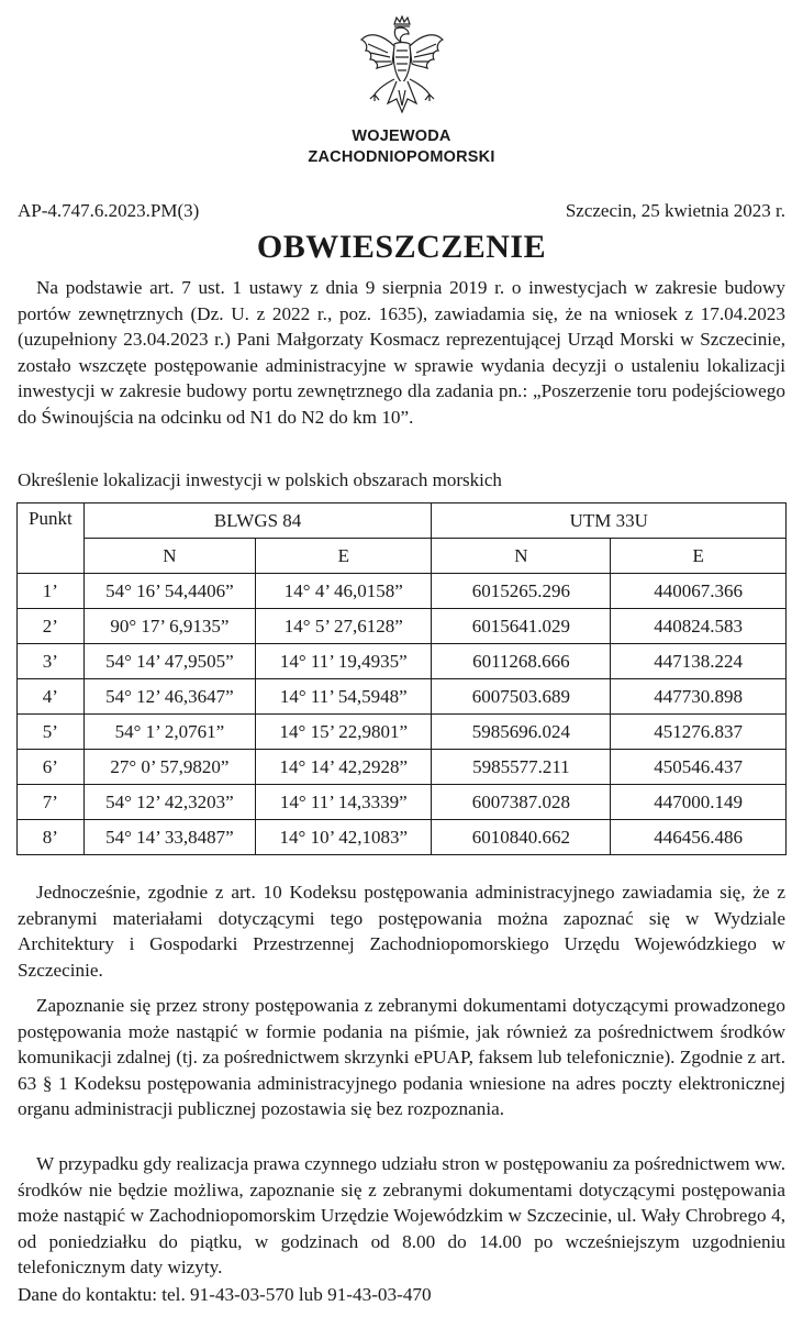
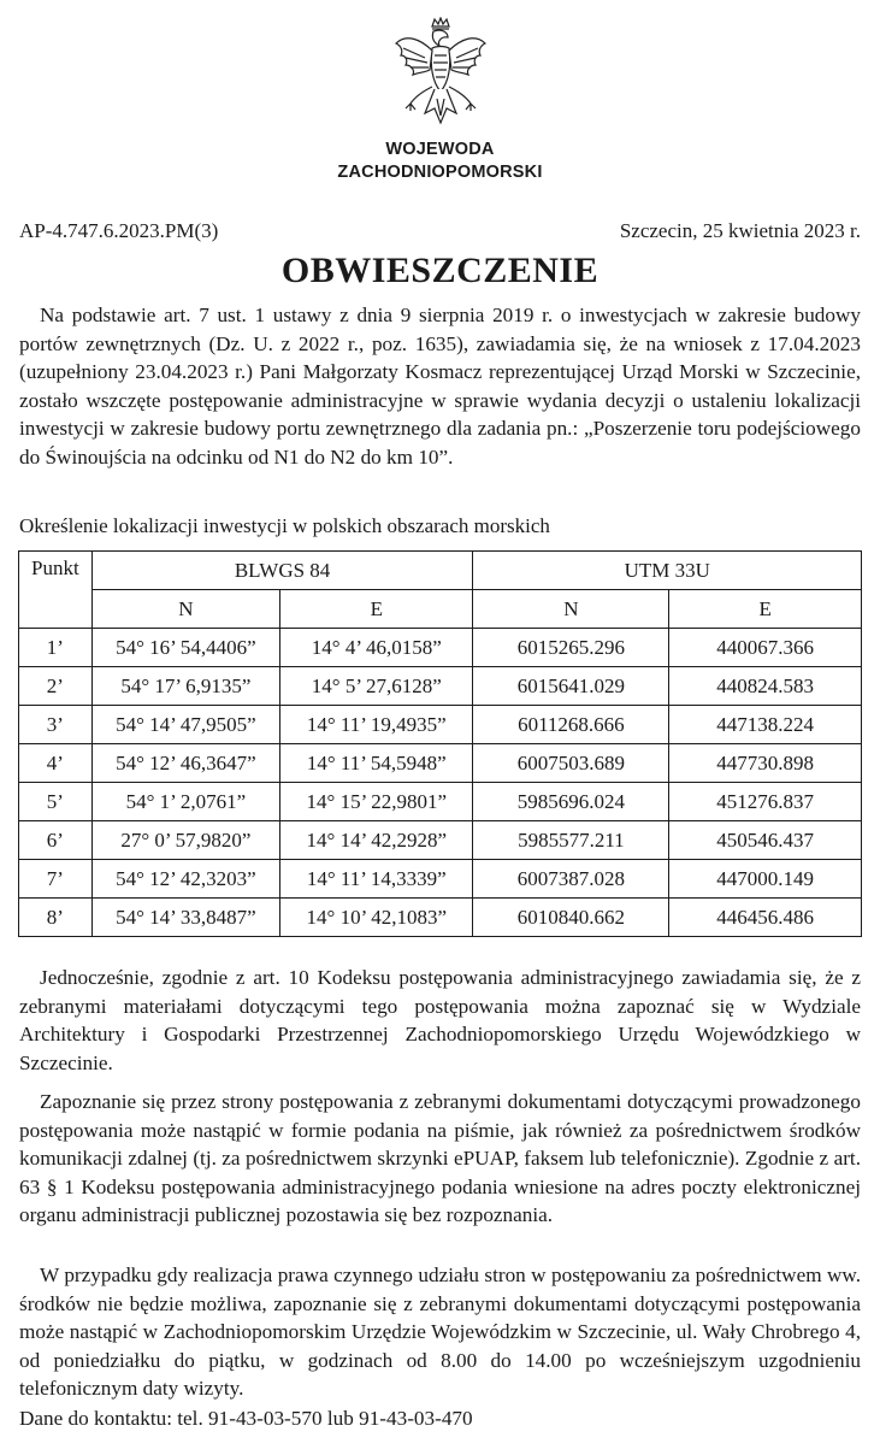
  WOJEWODA
  ZACHODNIOPOMORSKI
  AP-4.747.6.2023.PM(3)
  Szczecin, 25 kwietnia 2023 r.
  OBWIESZCZENIE
  Na podstawie art. 7 ust. 1 ustawy z dnia 9 sierpnia 2019 r. o inwestycjach w zakresie budowy portów zewnętrznych (Dz. U. z 2022 r., poz. 1635), zawiadamia się, że na wniosek z 17.04.2023 (uzupełniony 23.04.2023 r.) Pani Małgorzaty Kosmacz reprezentującej Urząd Morski w Szczecinie, zostało wszczęte postępowanie administracyjne w sprawie wydania decyzji o ustaleniu lokalizacji inwestycji w zakresie budowy portu zewnętrznego dla zadania pn.: „Poszerzenie toru podejściowego do Świnoujścia na odcinku od N1 do N2 do km 10”.
  Określenie lokalizacji inwestycji w polskich obszarach morskich
  Punkt	BLWGS 84	UTM 33U
  N	E	N	E
  1’	54° 16’ 54,4406”	14° 4’ 46,0158”	6015265.296	440067.366
- 2’	90° 17’ 6,9135”	14° 5’ 27,6128”	6015641.029	440824.583
+ 2’	54° 17’ 6,9135”	14° 5’ 27,6128”	6015641.029	440824.583
  3’	54° 14’ 47,9505”	14° 11’ 19,4935”	6011268.666	447138.224
  4’	54° 12’ 46,3647”	14° 11’ 54,5948”	6007503.689	447730.898
  5’	54° 1’ 2,0761”	14° 15’ 22,9801”	5985696.024	451276.837
  6’	27° 0’ 57,9820”	14° 14’ 42,2928”	5985577.211	450546.437
  7’	54° 12’ 42,3203”	14° 11’ 14,3339”	6007387.028	447000.149
  8’	54° 14’ 33,8487”	14° 10’ 42,1083”	6010840.662	446456.486
  Jednocześnie, zgodnie z art. 10 Kodeksu postępowania administracyjnego zawiadamia się, że z zebranymi materiałami dotyczącymi tego postępowania można zapoznać się w Wydziale Architektury i Gospodarki Przestrzennej Zachodniopomorskiego Urzędu Wojewódzkiego w Szczecinie.
  Zapoznanie się przez strony postępowania z zebranymi dokumentami dotyczącymi prowadzonego postępowania może nastąpić w formie podania na piśmie, jak również za pośrednictwem środków komunikacji zdalnej (tj. za pośrednictwem skrzynki ePUAP, faksem lub telefonicznie). Zgodnie z art. 63 § 1 Kodeksu postępowania administracyjnego podania wniesione na adres poczty elektronicznej organu administracji publicznej pozostawia się bez rozpoznania.
  W przypadku gdy realizacja prawa czynnego udziału stron w postępowaniu za pośrednictwem ww. środków nie będzie możliwa, zapoznanie się z zebranymi dokumentami dotyczącymi postępowania może nastąpić w Zachodniopomorskim Urzędzie Wojewódzkim w Szczecinie, ul. Wały Chrobrego 4, od poniedziałku do piątku, w godzinach od 8.00 do 14.00 po wcześniejszym uzgodnieniu telefonicznym daty wizyty.
  Dane do kontaktu: tel. 91-43-03-570 lub 91-43-03-470
